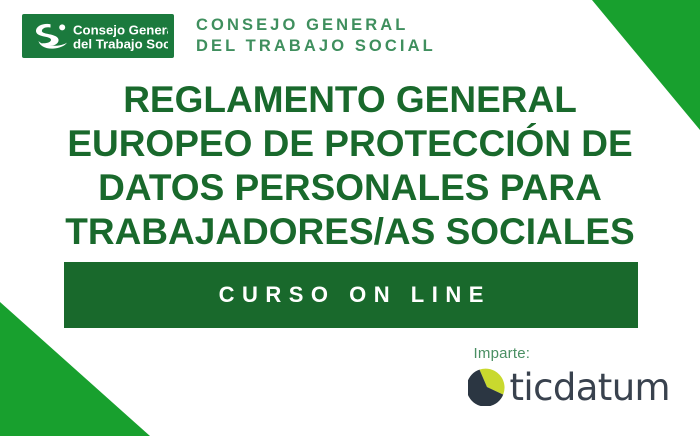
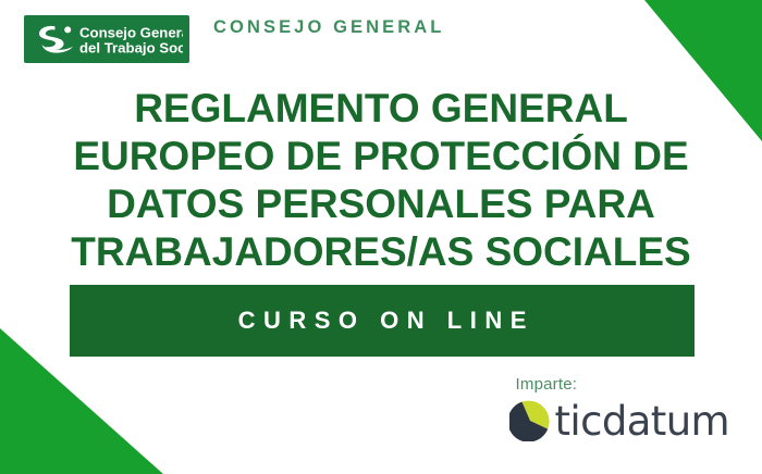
  Consejo Gener
  del Trabajo Soc
  CONSEJO GENERAL
- DEL TRABAJO SOCIAL
  REGLAMENTO GENERAL
  EUROPEO DE PROTECCIÓN DE
  DATOS PERSONALES PARA
  TRABAJADORES/AS SOCIALES
  CURSO ON LINE
  Imparte:
  ticdatum
